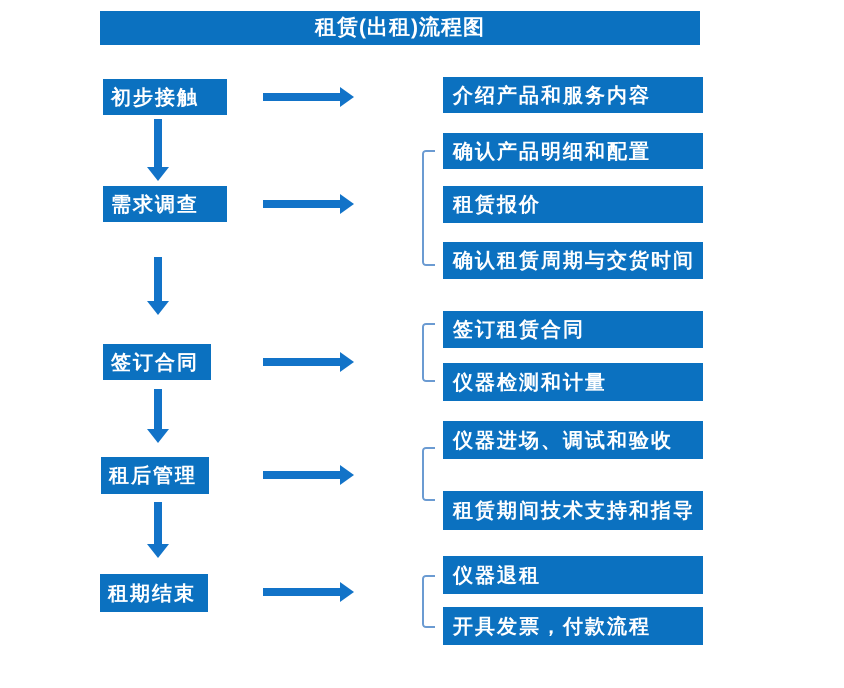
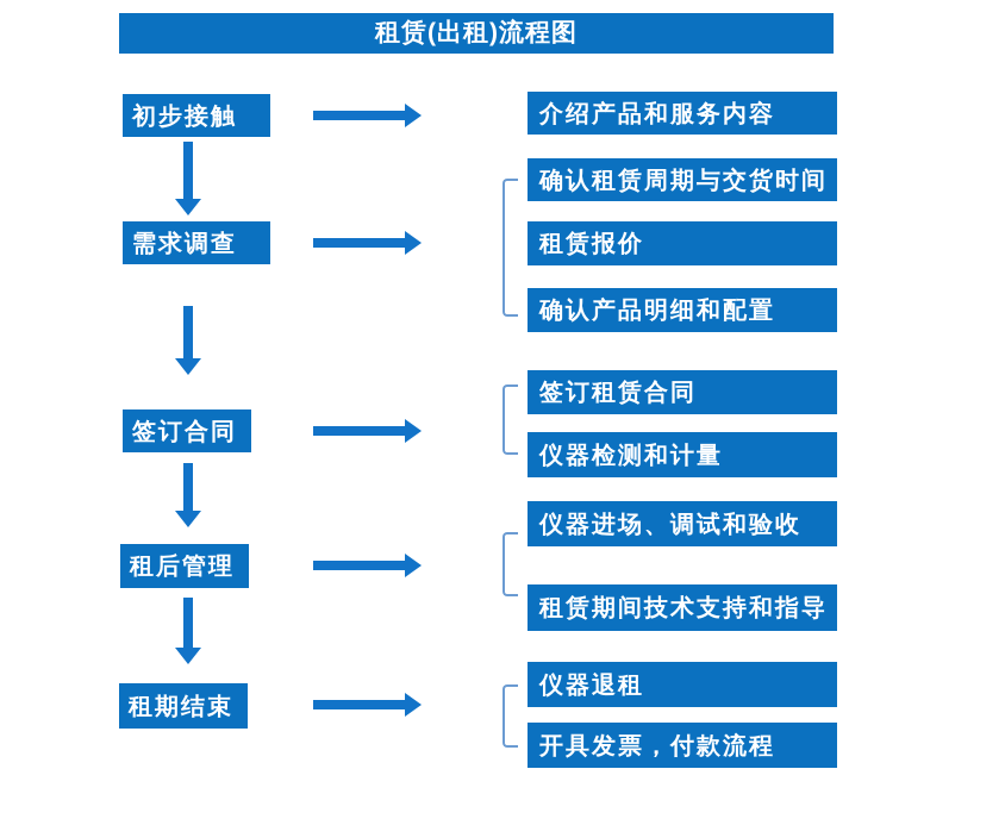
  租赁(出租)流程图
  初步接触
  需求调查
  签订合同
  租后管理
  租期结束
  介绍产品和服务内容
- 确认产品明细和配置
+ 确认租赁周期与交货时间
  租赁报价
- 确认租赁周期与交货时间
+ 确认产品明细和配置
  签订租赁合同
  仪器检测和计量
  仪器进场、调试和验收
  租赁期间技术支持和指导
  仪器退租
  开具发票，付款流程
